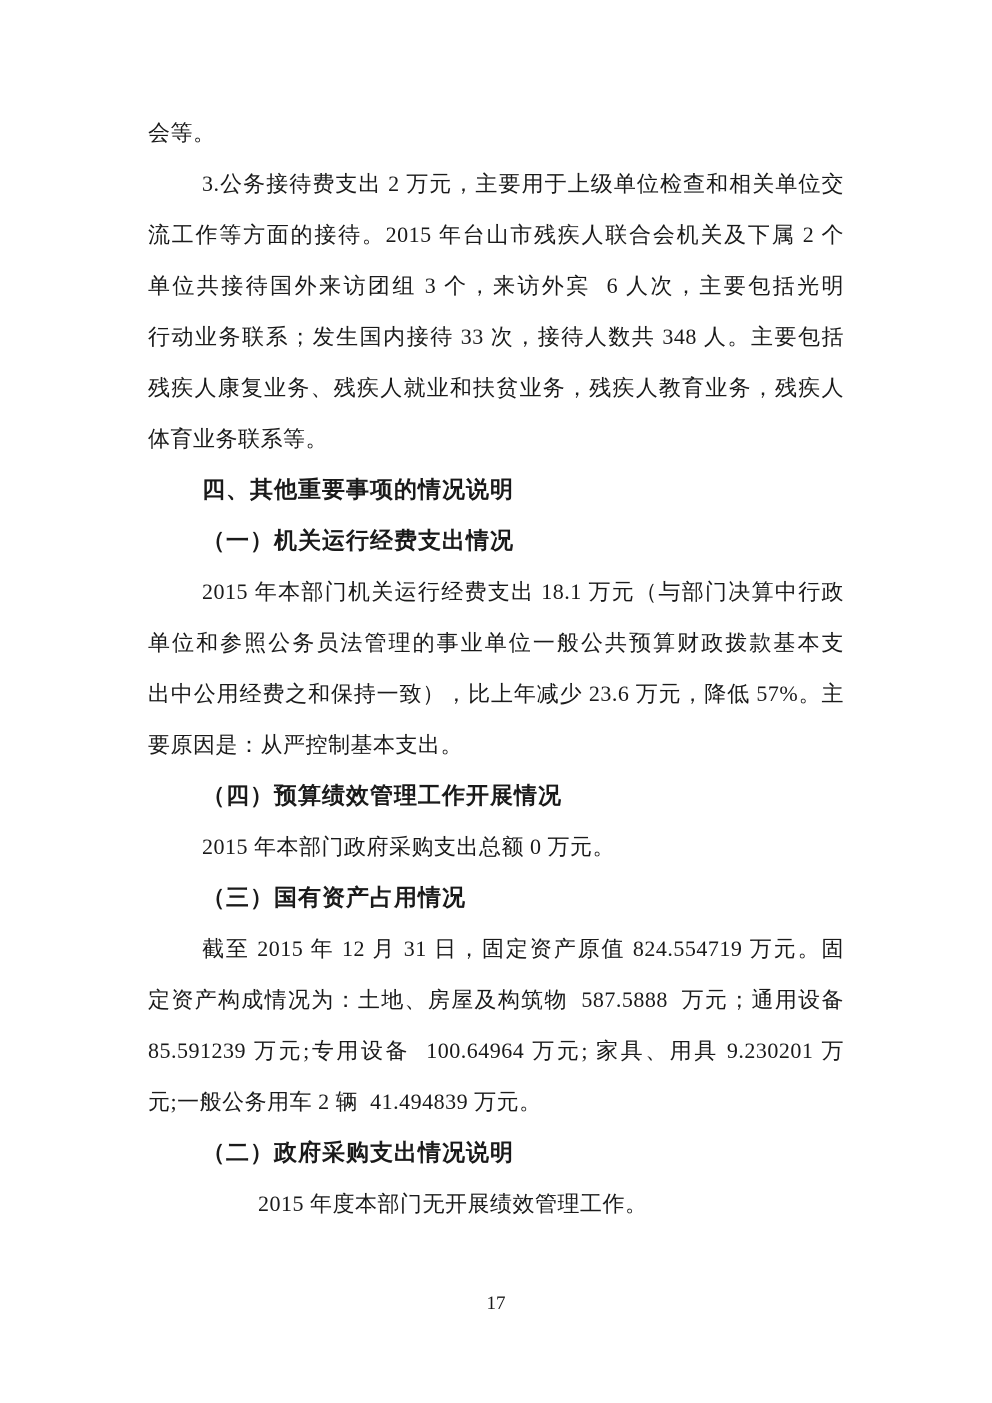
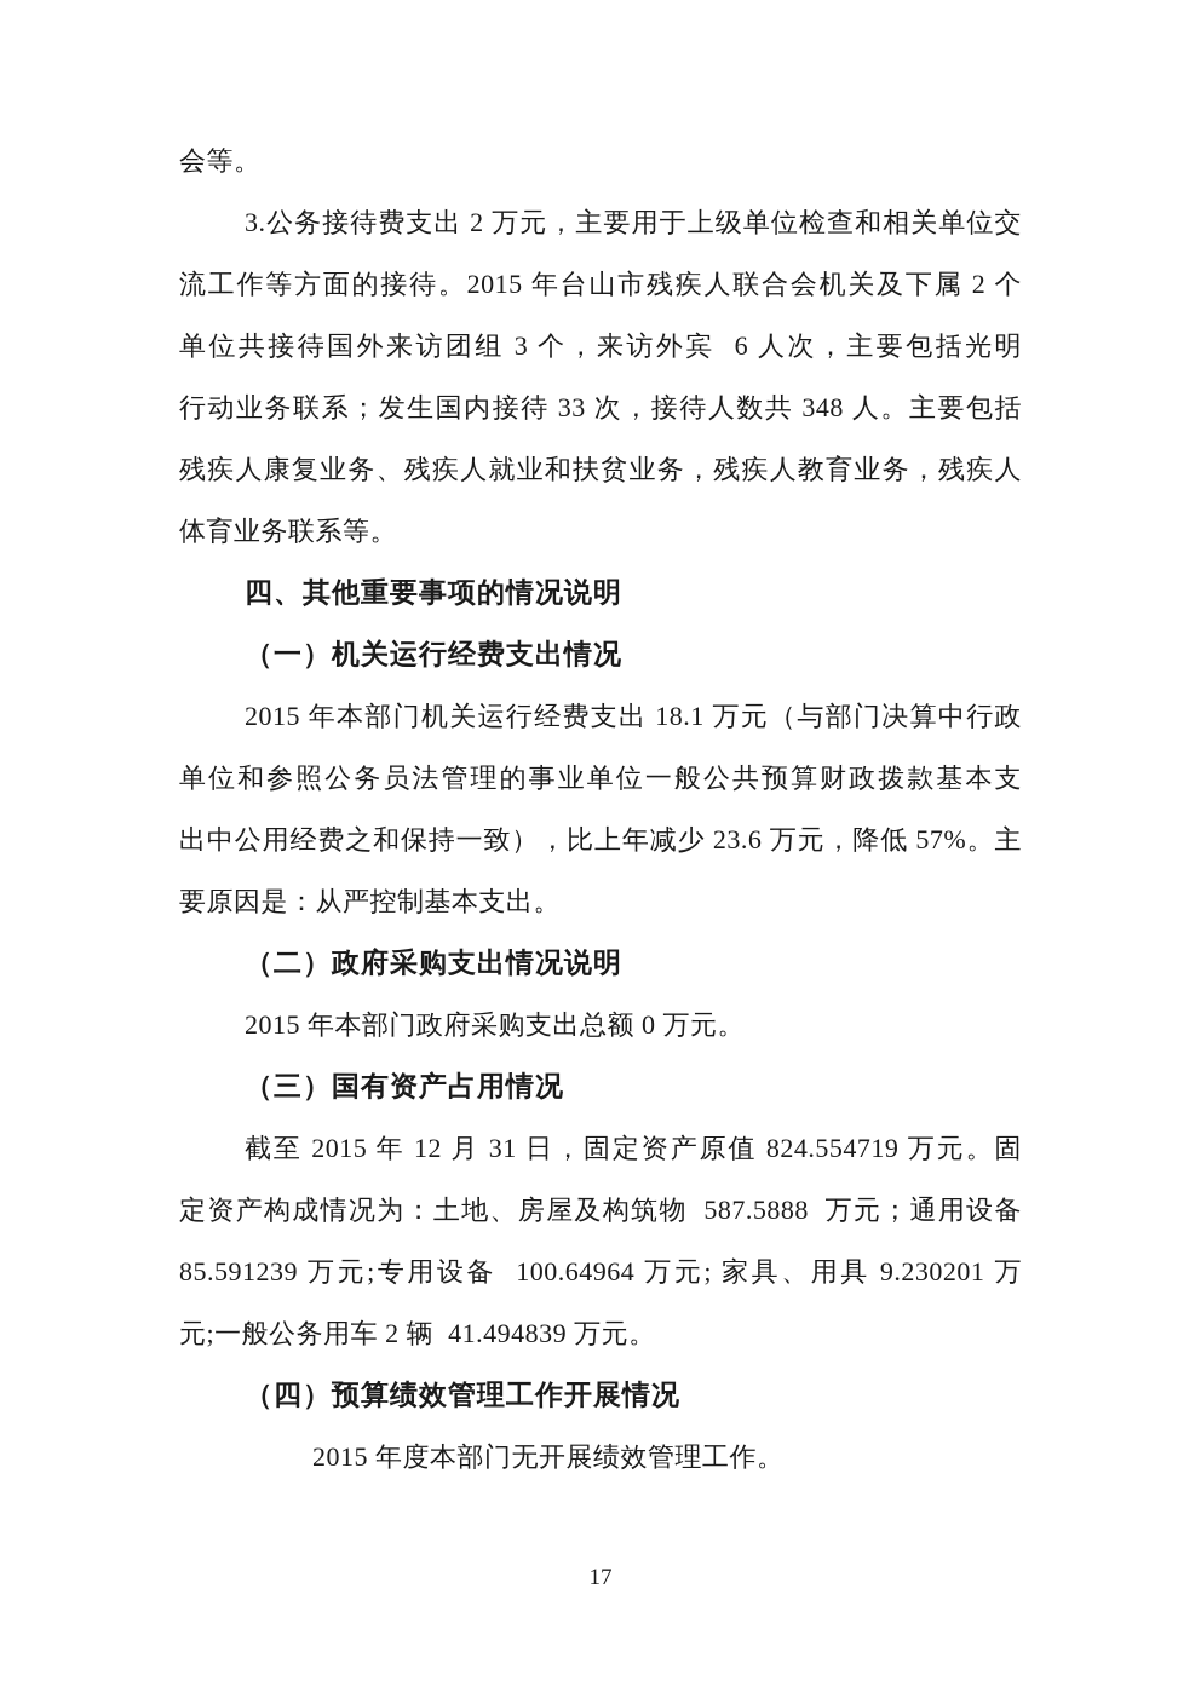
  会等。
  3.公务接待费支出 2 万元，主要用于上级单位检查和相关单位交
  流工作等方面的接待。2015 年台山市残疾人联合会机关及下属 2 个
  单位共接待国外来访团组 3 个，来访外宾 6 人次，主要包括光明
  行动业务联系；发生国内接待 33 次，接待人数共 348 人。主要包括
  残疾人康复业务、残疾人就业和扶贫业务，残疾人教育业务，残疾人
  体育业务联系等。
  四、其他重要事项的情况说明
  （一）机关运行经费支出情况
  2015 年本部门机关运行经费支出 18.1 万元（与部门决算中行政
  单位和参照公务员法管理的事业单位一般公共预算财政拨款基本支
  出中公用经费之和保持一致），比上年减少 23.6 万元，降低 57%。主
  要原因是：从严控制基本支出。
- （四）预算绩效管理工作开展情况
+ （二）政府采购支出情况说明
  2015 年本部门政府采购支出总额 0 万元。
  （三）国有资产占用情况
  截至 2015 年 12 月 31 日，固定资产原值 824.554719 万元。固
  定资产构成情况为：土地、房屋及构筑物 587.5888 万元；通用设备
  85.591239 万元;专用设备 100.64964 万元; 家具、用具 9.230201 万
  元;一般公务用车 2 辆 41.494839 万元。
- （二）政府采购支出情况说明
+ （四）预算绩效管理工作开展情况
  2015 年度本部门无开展绩效管理工作。
  17
